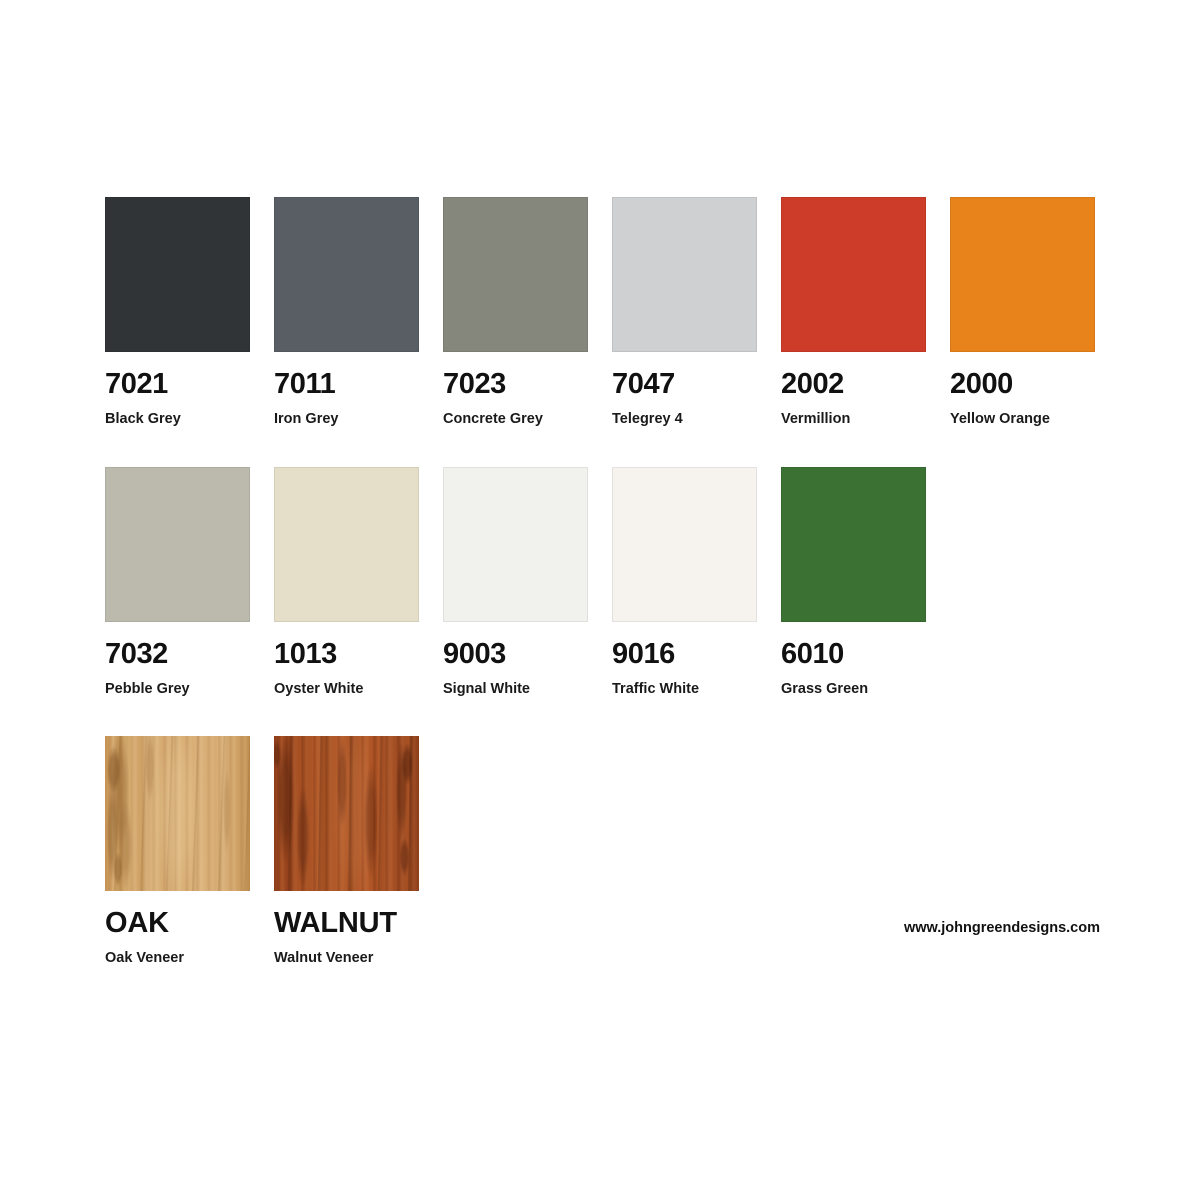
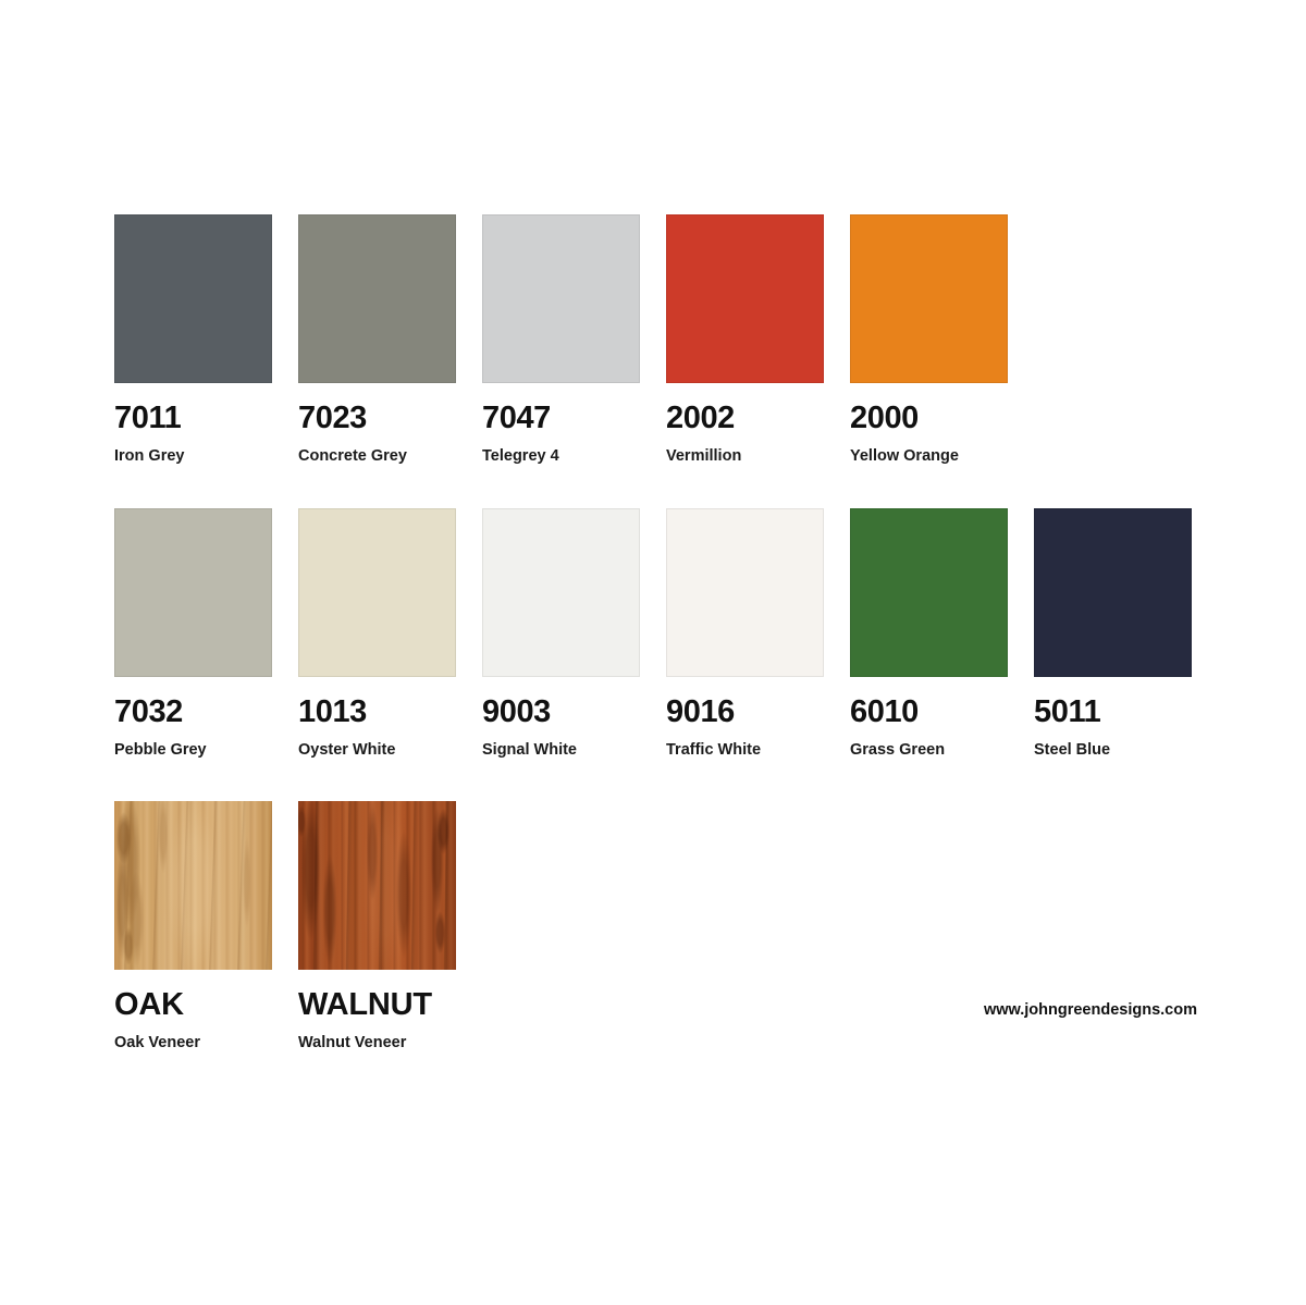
- 7021
- Black Grey
  7011
  Iron Grey
  7023
  Concrete Grey
  7047
  Telegrey 4
  2002
  Vermillion
  2000
  Yellow Orange
  7032
  Pebble Grey
  1013
  Oyster White
  9003
  Signal White
  9016
  Traffic White
  6010
  Grass Green
+ 5011
+ Steel Blue
  OAK
  Oak Veneer
  WALNUT
  Walnut Veneer
  www.johngreendesigns.com
